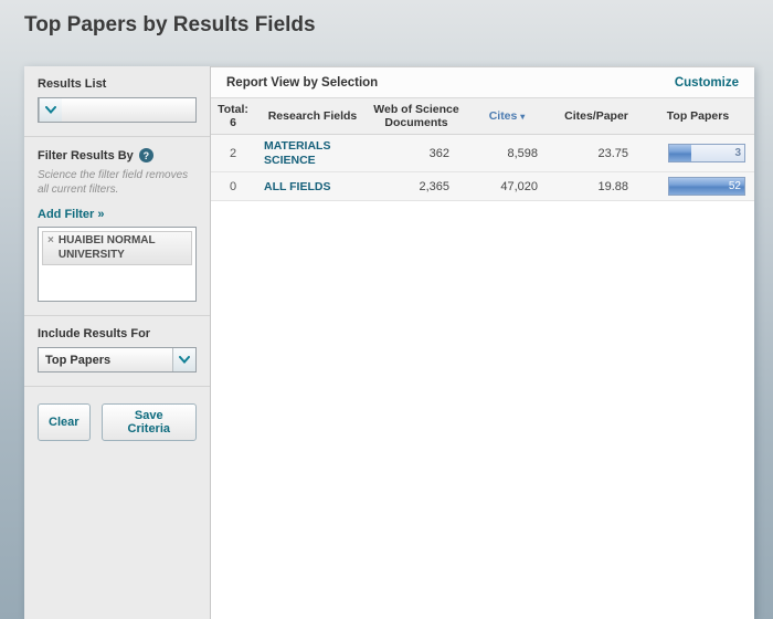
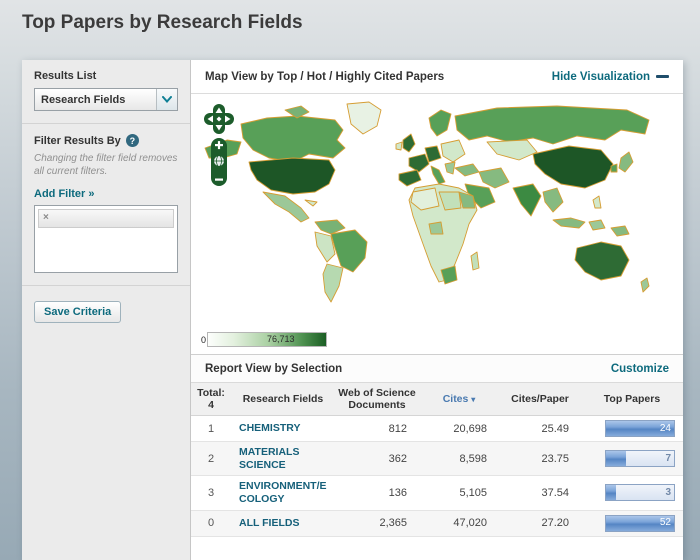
- Top Papers by Results Fields
+ Top Papers by Research Fields
  Results List
+ Research Fields
  Filter Results By
  ?
- Science the filter field removes all current filters.
+ Changing the filter field removes all current filters.
  Add Filter »
  ×
- HUAIBEI NORMAL UNIVERSITY
- Include Results For
- Top Papers
- Clear
  Save Criteria
+ Map View by Top / Hot / Highly Cited Papers
+ Hide Visualization
+ 0
+ 76,713
  Report View by Selection
  Customize
- Total: 6	Research Fields	Web of Science Documents	Cites ▾	Cites/Paper	Top Papers
+ Total: 4	Research Fields	Web of Science Documents	Cites ▾	Cites/Paper	Top Papers
+ 1	CHEMISTRY	812	20,698	25.49	24
- 2	MATERIALS SCIENCE	362	8,598	23.75	3
+ 2	MATERIALS SCIENCE	362	8,598	23.75	7
+ 3	ENVIRONMENT/ECOLOGY	136	5,105	37.54	3
- 0	ALL FIELDS	2,365	47,020	19.88	52
+ 0	ALL FIELDS	2,365	47,020	27.20	52
